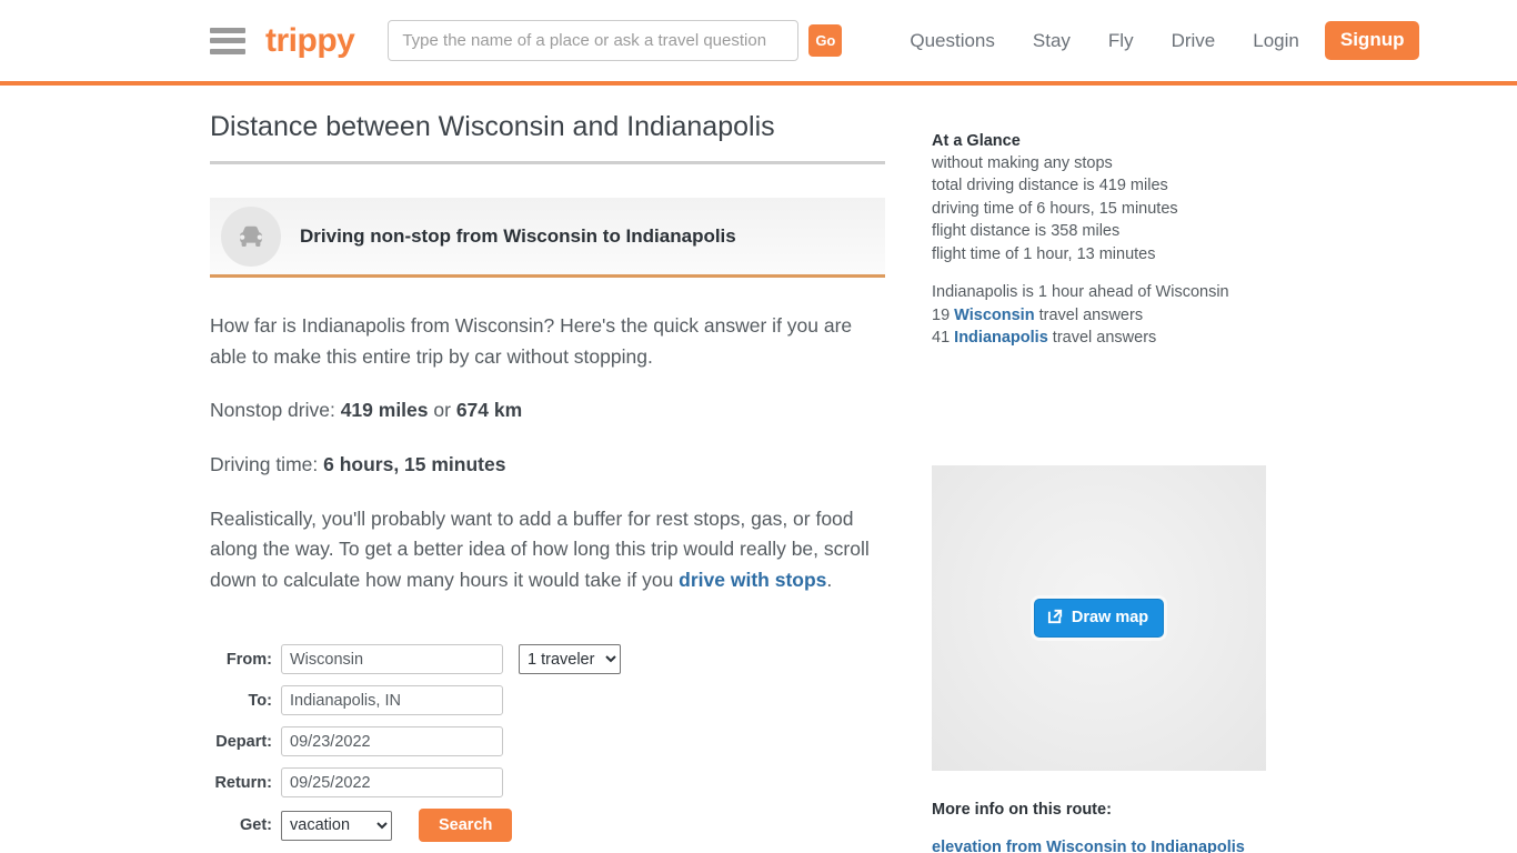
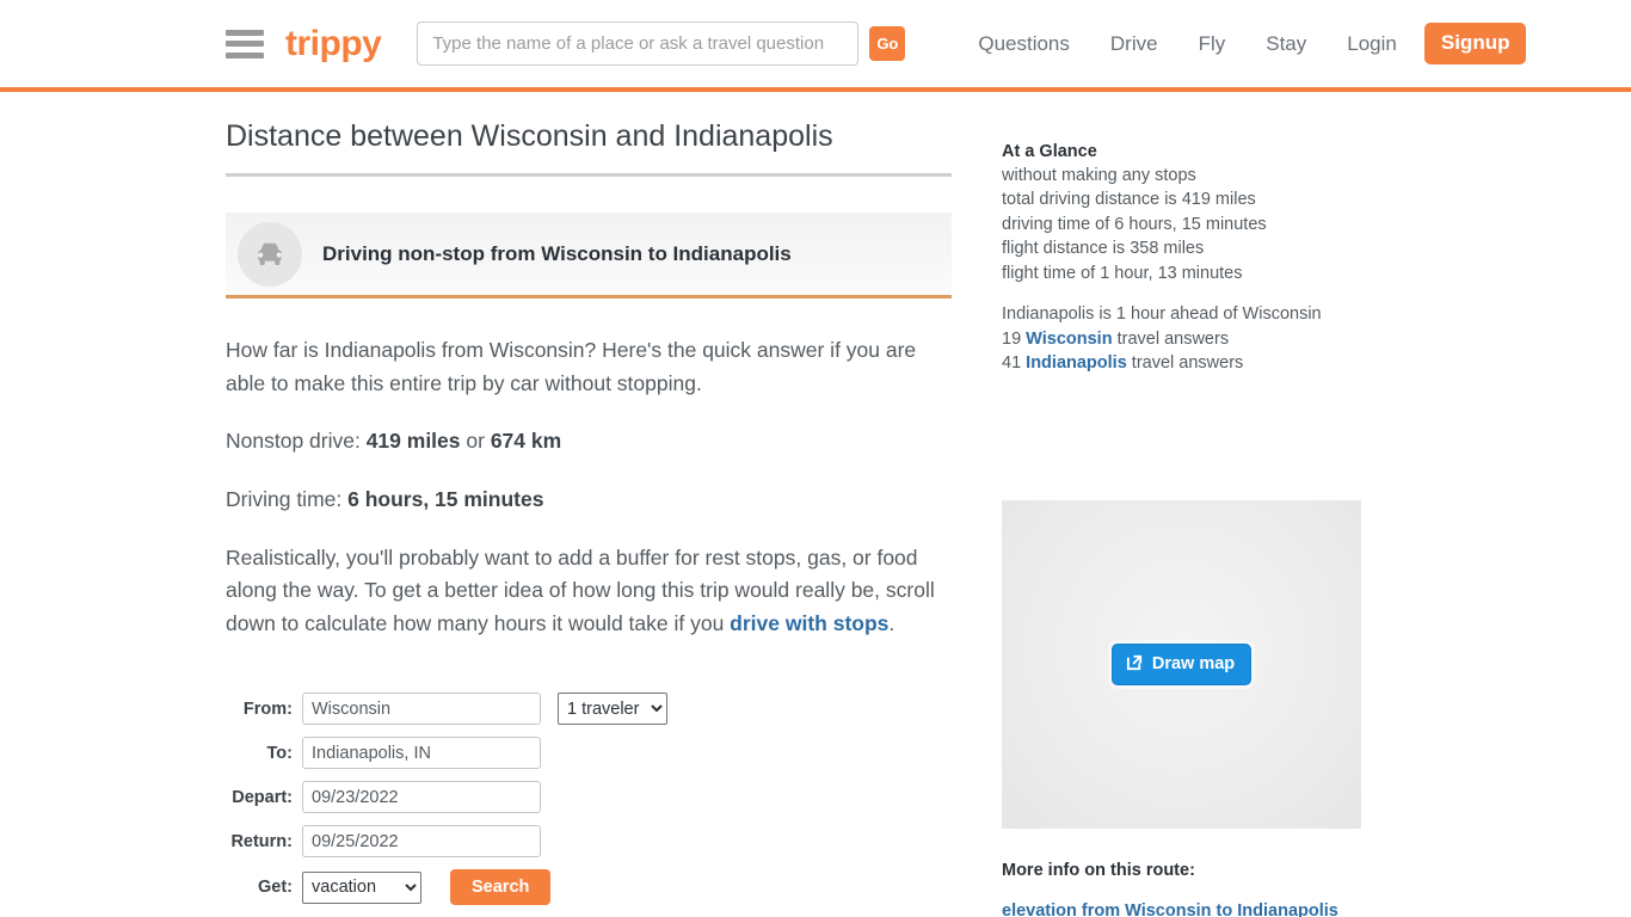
  trippy
  Type the name of a place or ask a travel question
  Go
  Questions
- Stay
+ Drive
  Fly
- Drive
+ Stay
  Login
  Signup
  Distance between Wisconsin and Indianapolis
  Driving non-stop from Wisconsin to Indianapolis
  How far is Indianapolis from Wisconsin? Here's the quick answer if you are able to make this entire trip by car without stopping.
  Nonstop drive: 419 miles or 674 km
  Driving time: 6 hours, 15 minutes
  Realistically, you'll probably want to add a buffer for rest stops, gas, or food along the way. To get a better idea of how long this trip would really be, scroll down to calculate how many hours it would take if you drive with stops.
  From:
  Wisconsin
  1 traveler
  To:
  Indianapolis, IN
  Depart:
  09/23/2022
  Return:
  09/25/2022
  Get:
  vacation
  Search
  At a Glance
  without making any stops
  total driving distance is 419 miles
  driving time of 6 hours, 15 minutes
  flight distance is 358 miles
  flight time of 1 hour, 13 minutes
  Indianapolis is 1 hour ahead of Wisconsin
  19 Wisconsin travel answers
  41 Indianapolis travel answers
  Draw map
  More info on this route:
  elevation from Wisconsin to Indianapolis
